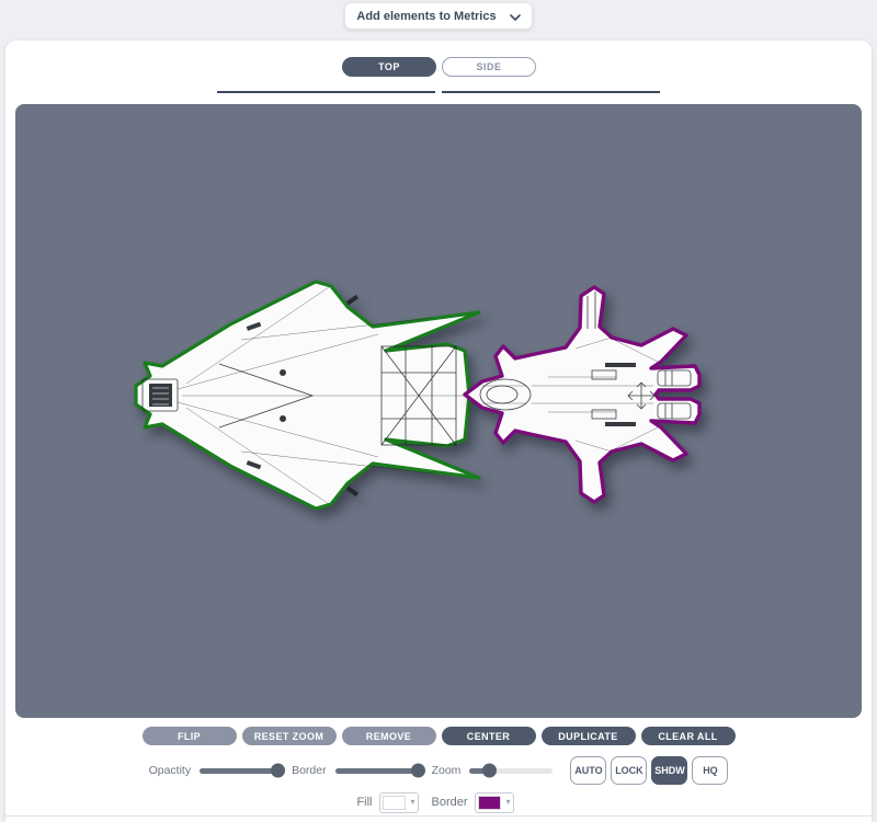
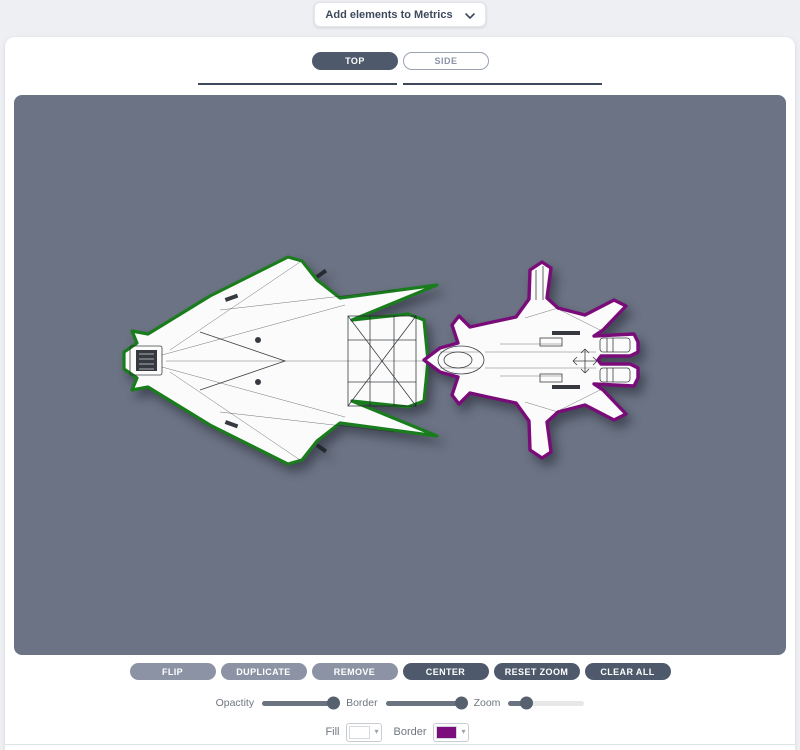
  Add elements to Metrics
  TOP
  SIDE
  FLIP
- RESET ZOOM
+ DUPLICATE
  REMOVE
  CENTER
- DUPLICATE
+ RESET ZOOM
  CLEAR ALL
  Opactity
  Border
  Zoom
- AUTO
- LOCK
- SHDW
- HQ
  Fill
  ▾
  Border
  ▾
